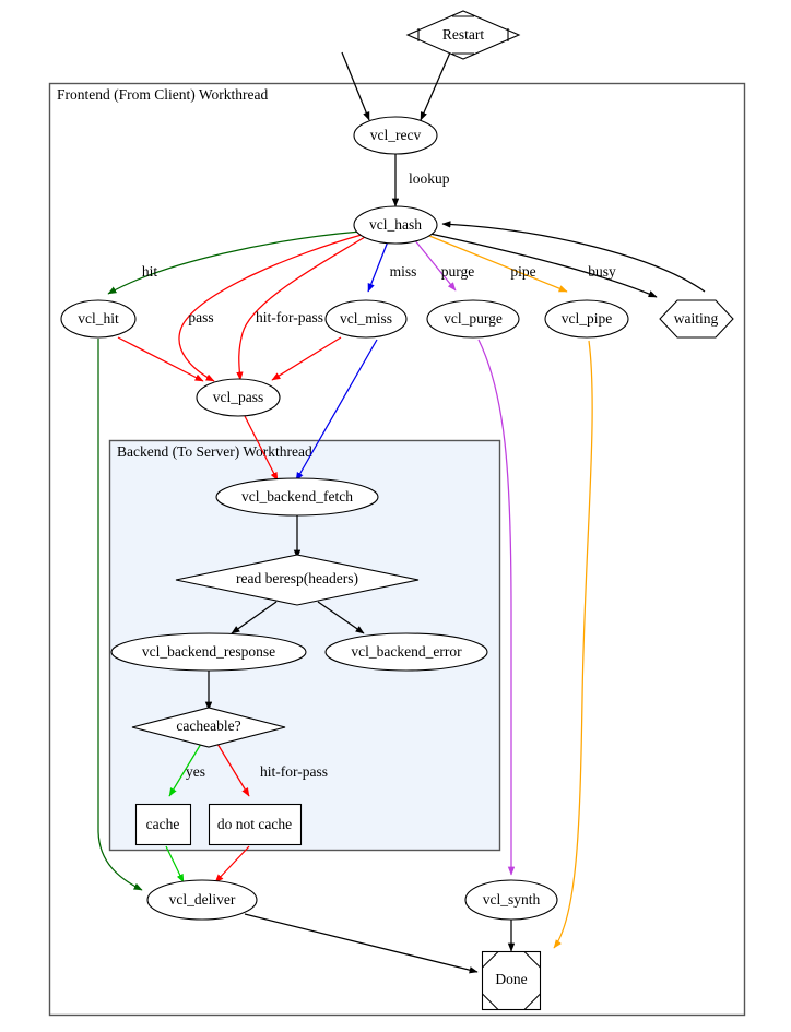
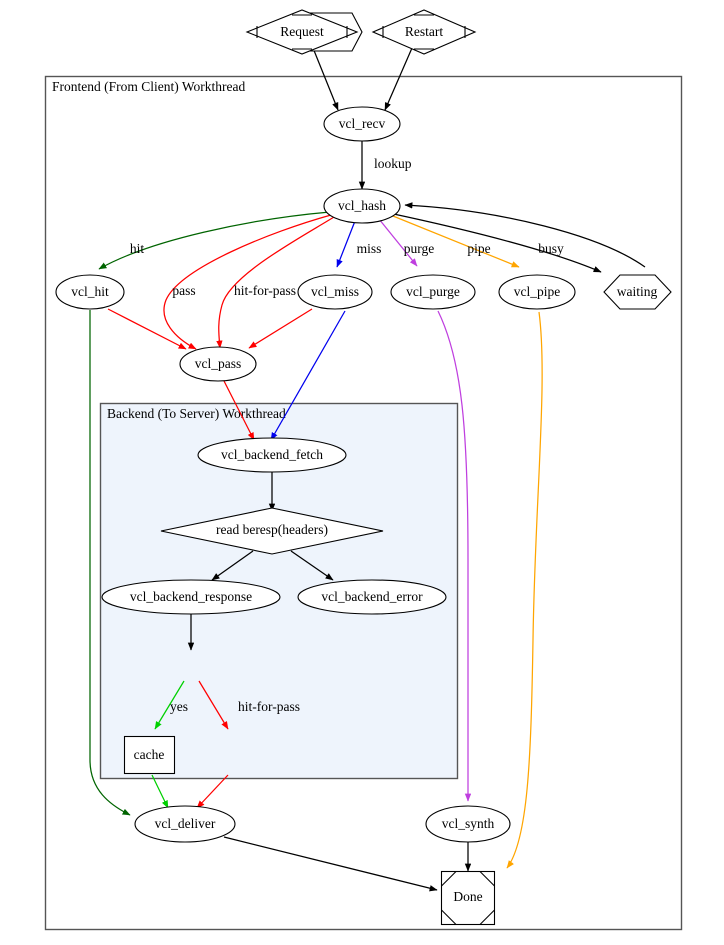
  Frontend (From Client) Workthread
  Backend (To Server) Workthread
  lookup
  hit
  pass
  hit-for-pass
  miss
  purge
  pipe
  busy
  yes
  hit-for-pass
+ Request
  Restart
  vcl_recv
  vcl_hash
  vcl_hit
  vcl_miss
  vcl_purge
  vcl_pipe
  waiting
  vcl_pass
  vcl_backend_fetch
  read beresp(headers)
  vcl_backend_response
  vcl_backend_error
- cacheable?
  cache
- do not cache
  vcl_deliver
  vcl_synth
  Done
